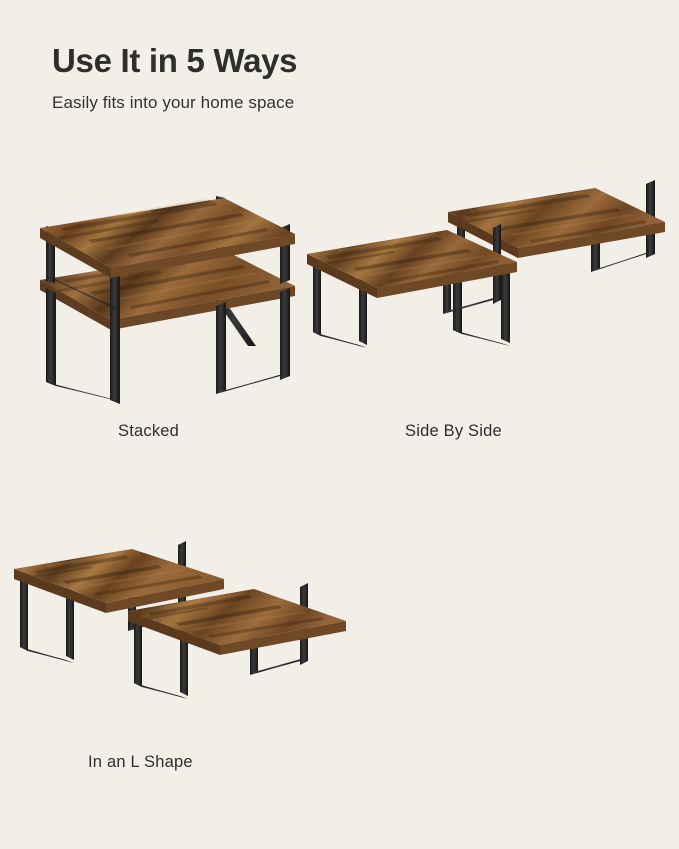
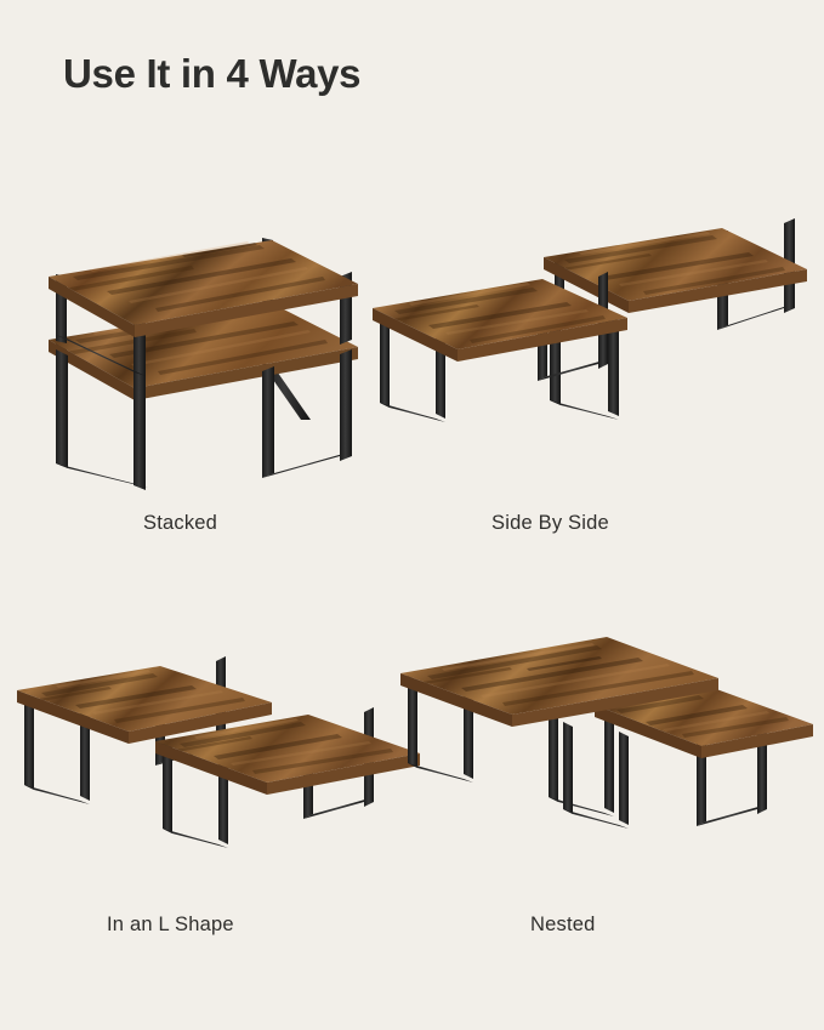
- Use It in 5 Ways
+ Use It in 4 Ways
- Easily fits into your home space
  Stacked
  Side By Side
  In an L Shape
+ Nested
